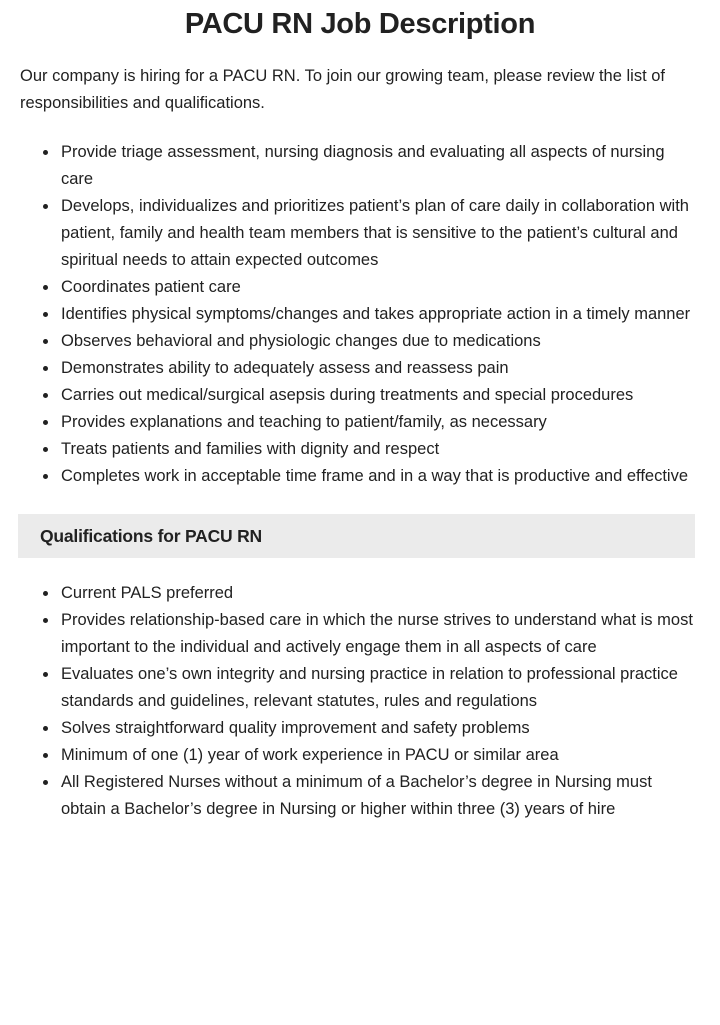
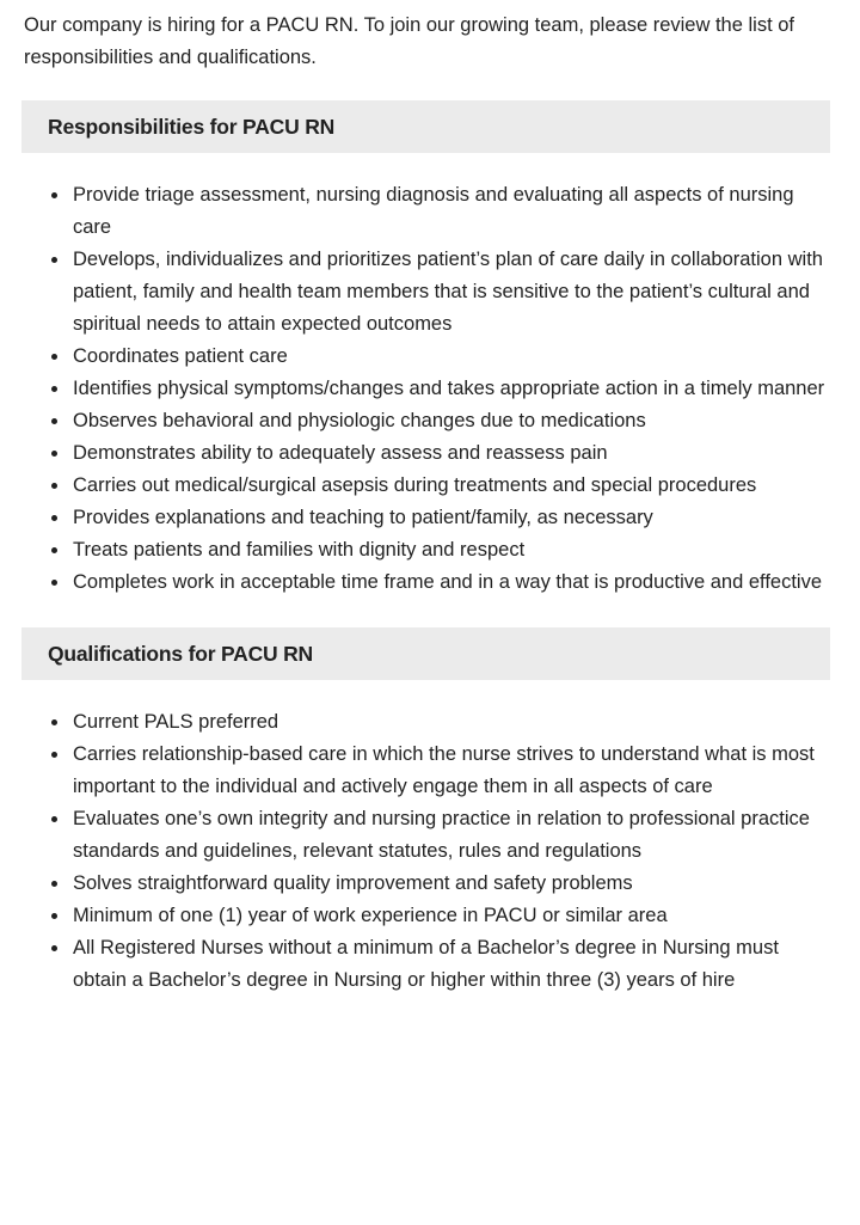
- PACU RN Job Description
  Our company is hiring for a PACU RN. To join our growing team, please review the list of responsibilities and qualifications.
+ Responsibilities for PACU RN
  Provide triage assessment, nursing diagnosis and evaluating all aspects of nursing care
  Develops, individualizes and prioritizes patient’s plan of care daily in collaboration with patient, family and health team members that is sensitive to the patient’s cultural and spiritual needs to attain expected outcomes
  Coordinates patient care
  Identifies physical symptoms/changes and takes appropriate action in a timely manner
  Observes behavioral and physiologic changes due to medications
  Demonstrates ability to adequately assess and reassess pain
  Carries out medical/surgical asepsis during treatments and special procedures
  Provides explanations and teaching to patient/family, as necessary
  Treats patients and families with dignity and respect
  Completes work in acceptable time frame and in a way that is productive and effective
  Qualifications for PACU RN
  Current PALS preferred
- Provides relationship-based care in which the nurse strives to understand what is most important to the individual and actively engage them in all aspects of care
+ Carries relationship-based care in which the nurse strives to understand what is most important to the individual and actively engage them in all aspects of care
  Evaluates one’s own integrity and nursing practice in relation to professional practice standards and guidelines, relevant statutes, rules and regulations
  Solves straightforward quality improvement and safety problems
  Minimum of one (1) year of work experience in PACU or similar area
  All Registered Nurses without a minimum of a Bachelor’s degree in Nursing must obtain a Bachelor’s degree in Nursing or higher within three (3) years of hire
